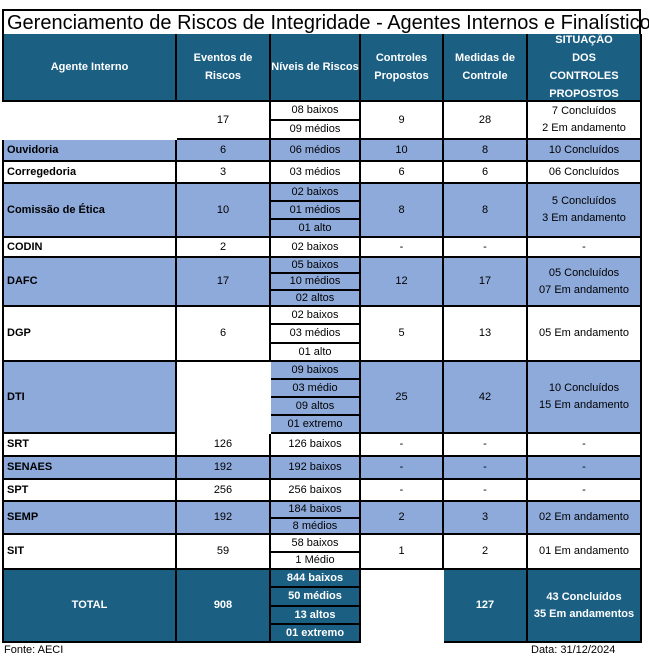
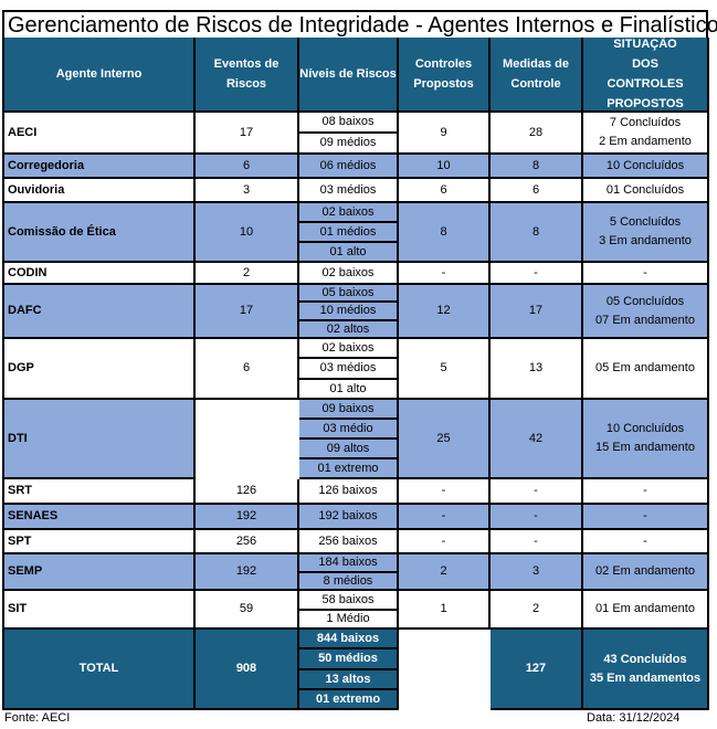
  Gerenciamento de Riscos de Integridade - Agentes Internos e Finalístico
  Agente Interno
  Eventos de Riscos
  Níveis de Riscos
  Controles Propostos
  Medidas de Controle
  SITUAÇÃO DOS CONTROLES PROPOSTOS
+ AECI
  17
  08 baixos
  09 médios
  9
  28
  7 Concluídos
  2 Em andamento
- Ouvidoria
+ Corregedoria
  6
  06 médios
  10
  8
  10 Concluídos
- Corregedoria
+ Ouvidoria
  3
  03 médios
  6
  6
- 06 Concluídos
+ 01 Concluídos
  Comissão de Ética
  10
  02 baixos
  01 médios
  01 alto
  8
  8
  5 Concluídos
  3 Em andamento
  CODIN
  2
  02 baixos
  -
  -
  -
  DAFC
  17
  05 baixos
  10 médios
  02 altos
  12
  17
  05 Concluídos
  07 Em andamento
  DGP
  6
  02 baixos
  03 médios
  01 alto
  5
  13
  05 Em andamento
  DTI
  09 baixos
  03 médio
  09 altos
  01 extremo
  25
  42
  10 Concluídos
  15 Em andamento
  SRT
  126
  126 baixos
  -
  -
  -
  SENAES
  192
  192 baixos
  -
  -
  -
  SPT
  256
  256 baixos
  -
  -
  -
  SEMP
  192
  184 baixos
  8 médios
  2
  3
  02 Em andamento
  SIT
  59
  58 baixos
  1 Médio
  1
  2
  01 Em andamento
  TOTAL
  908
  844 baixos
  50 médios
  13 altos
  01 extremo
  127
  43 Concluídos
  35 Em andamentos
  Fonte: AECI
  Data: 31/12/2024
